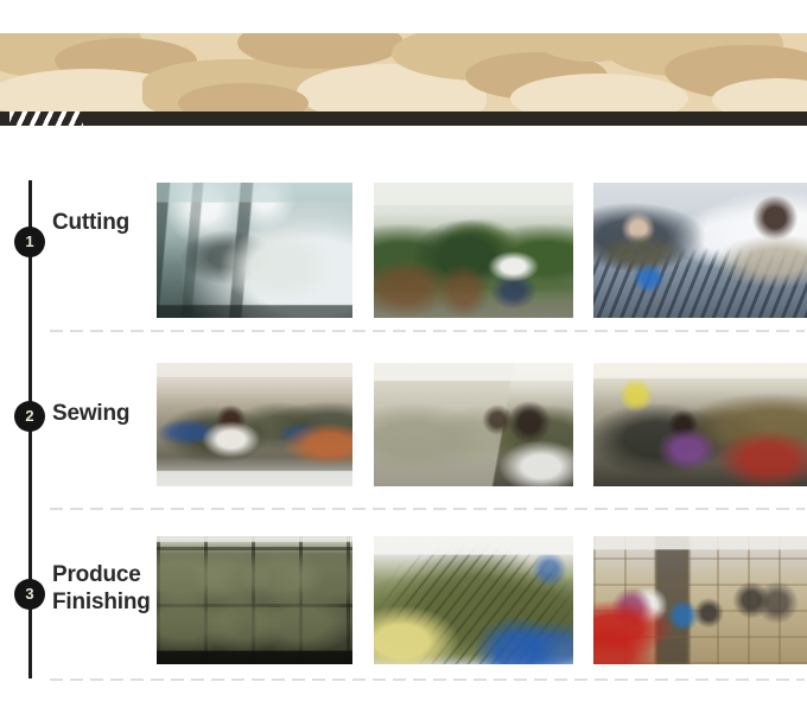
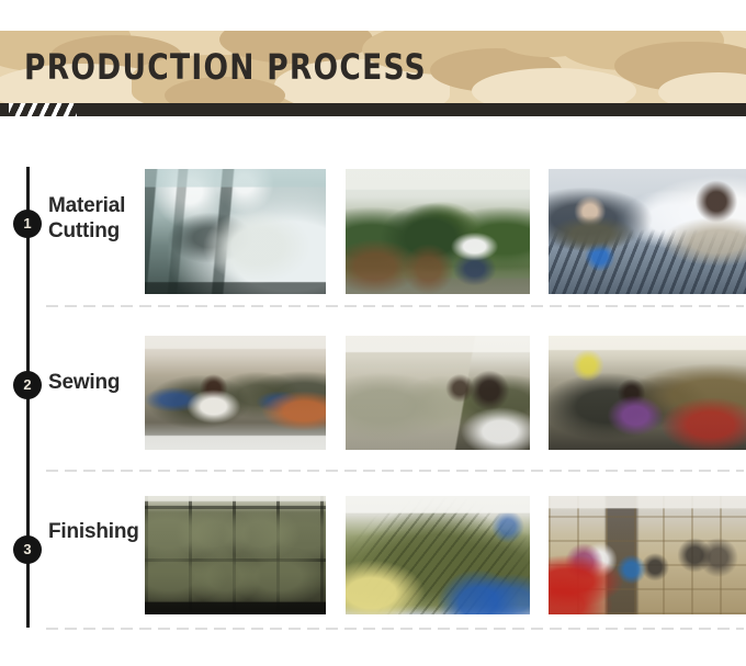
+ PRODUCTION PROCESS
  1
+ Material
  Cutting
  2
  Sewing
  3
- Produce
  Finishing
